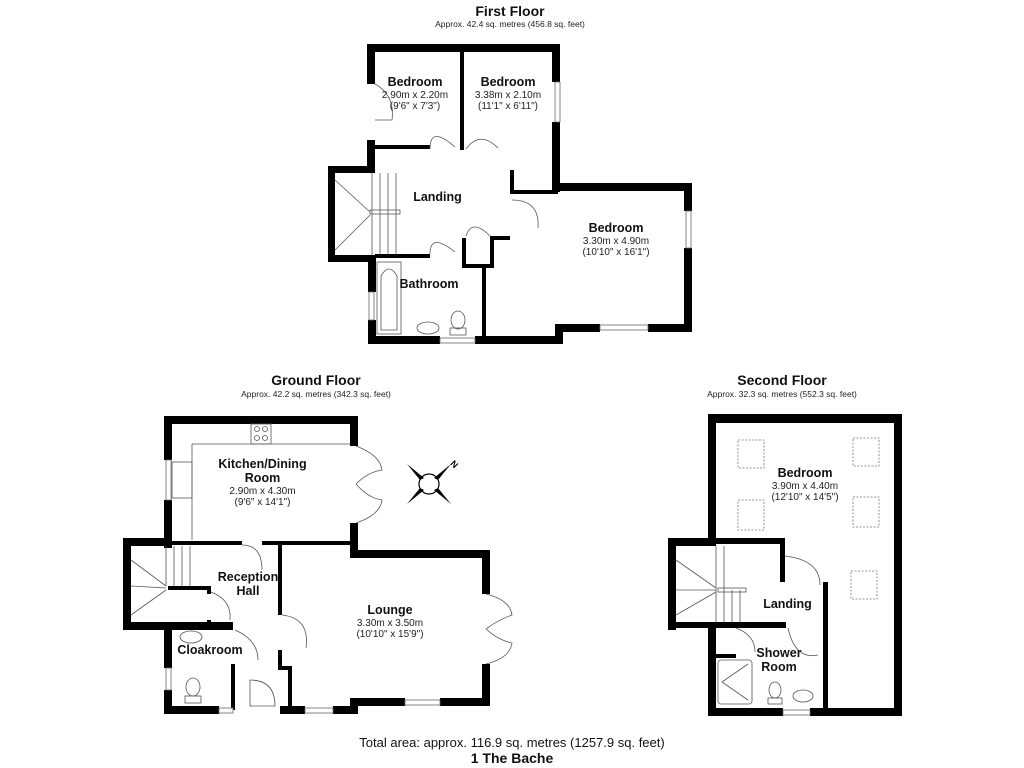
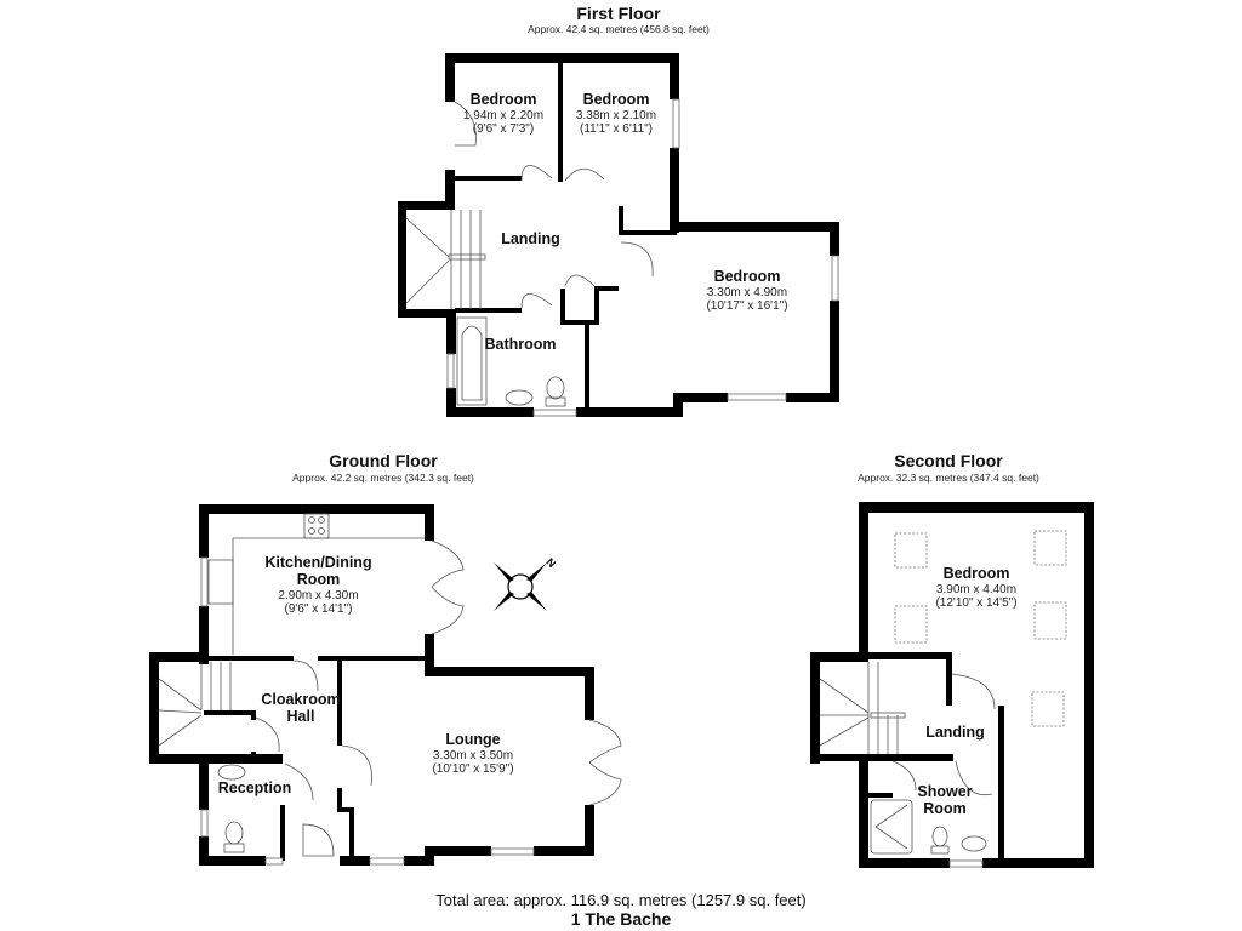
  First Floor
  Approx. 42.4 sq. metres (456.8 sq. feet)
  Ground Floor
  Approx. 42.2 sq. metres (342.3 sq. feet)
  Second Floor
- Approx. 32.3 sq. metres (552.3 sq. feet)
+ Approx. 32.3 sq. metres (347.4 sq. feet)
  Bedroom
- 2.90m x 2.20m
+ 1.94m x 2.20m
  (9'6" x 7'3")
  Bedroom
  3.38m x 2.10m
  (11'1" x 6'11")
  Landing
  Bedroom
  3.30m x 4.90m
- (10'10" x 16'1")
+ (10'17" x 16'1")
  Bathroom
  Kitchen/Dining
  Room
  2.90m x 4.30m
  (9'6" x 14'1")
- Reception
+ Cloakroom
  Hall
  Lounge
  3.30m x 3.50m
  (10'10" x 15'9")
- Cloakroom
+ Reception
  Bedroom
  3.90m x 4.40m
  (12'10" x 14'5")
  Landing
  Shower
  Room
  Total area: approx. 116.9 sq. metres (1257.9 sq. feet)
  1 The Bache
